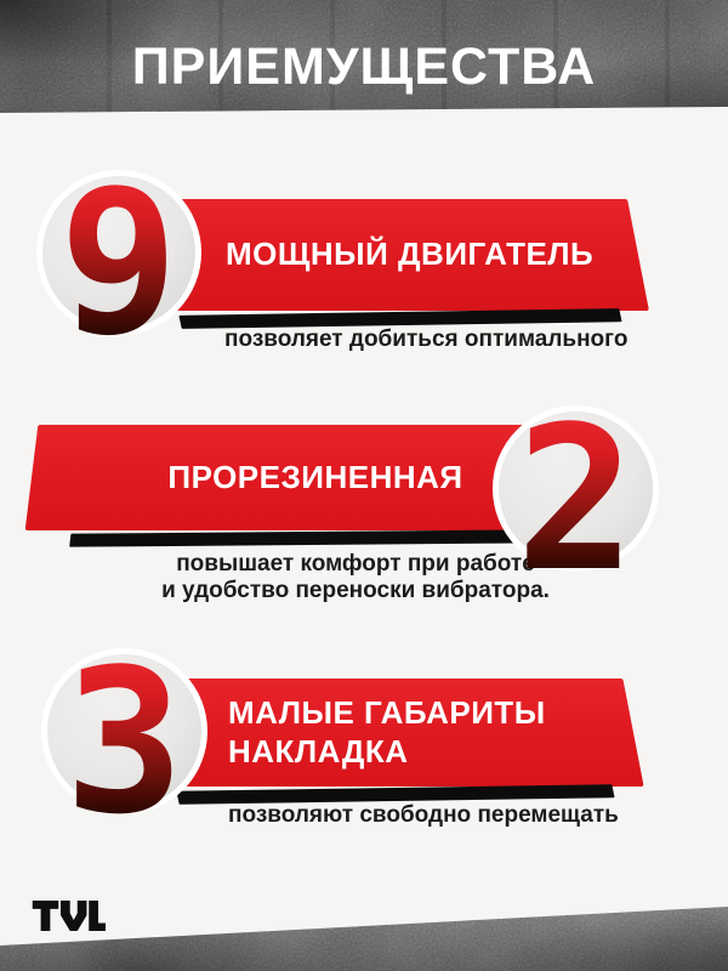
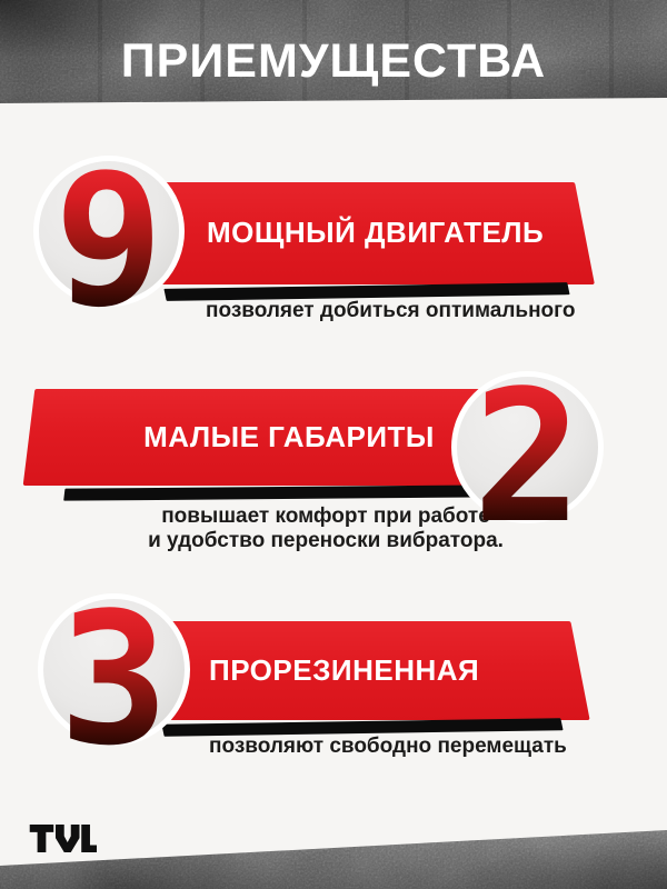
  ПРИЕМУЩЕСТВА
  9
  МОЩНЫЙ ДВИГАТЕЛЬ
  позволяет добиться оптимального
  2
- ПРОРЕЗИНЕННАЯ
+ МАЛЫЕ ГАБАРИТЫ
  повышает комфорт при раб
  и удобство переноски вибратора.
  3
- МАЛЫЕ ГАБАРИТЫ
+ ПРОРЕЗИНЕННАЯ
- НАКЛАДКА
  позволяют свободно перемещать
